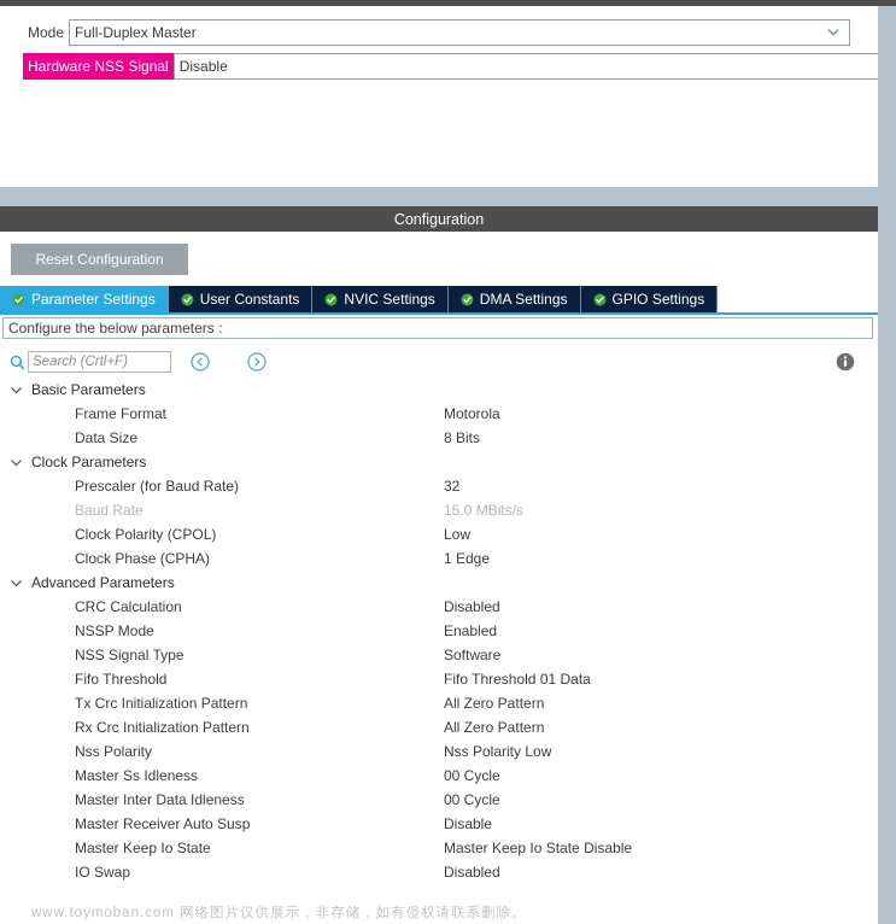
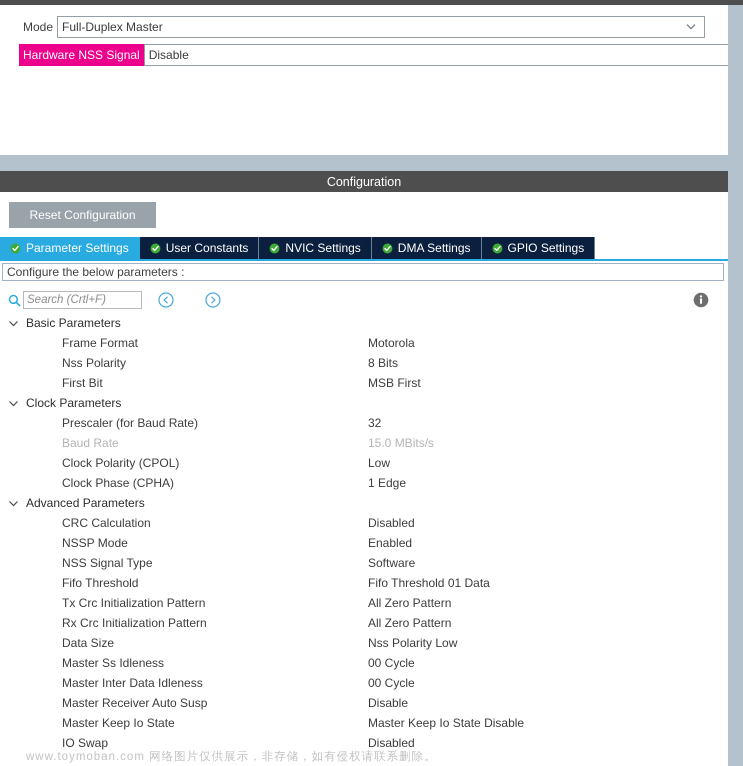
  Mode
  Full-Duplex Master
  Hardware NSS Signal
  Disable
  Configuration
  Reset Configuration
  Parameter Settings
  User Constants
  NVIC Settings
  DMA Settings
  GPIO Settings
  Configure the below parameters :
  Search (Crtl+F)
  Basic Parameters
  Frame Format
  Motorola
- Data Size
+ Nss Polarity
  8 Bits
+ First Bit
+ MSB First
  Clock Parameters
  Prescaler (for Baud Rate)
  32
  Baud Rate
  15.0 MBits/s
  Clock Polarity (CPOL)
  Low
  Clock Phase (CPHA)
  1 Edge
  Advanced Parameters
  CRC Calculation
  Disabled
  NSSP Mode
  Enabled
  NSS Signal Type
  Software
  Fifo Threshold
  Fifo Threshold 01 Data
  Tx Crc Initialization Pattern
  All Zero Pattern
  Rx Crc Initialization Pattern
  All Zero Pattern
- Nss Polarity
+ Data Size
  Nss Polarity Low
  Master Ss Idleness
  00 Cycle
  Master Inter Data Idleness
  00 Cycle
  Master Receiver Auto Susp
  Disable
  Master Keep Io State
  Master Keep Io State Disable
  IO Swap
  Disabled
  www.toymoban.com 网络图片仅供展示，非存储，如有侵权请联系删除。
